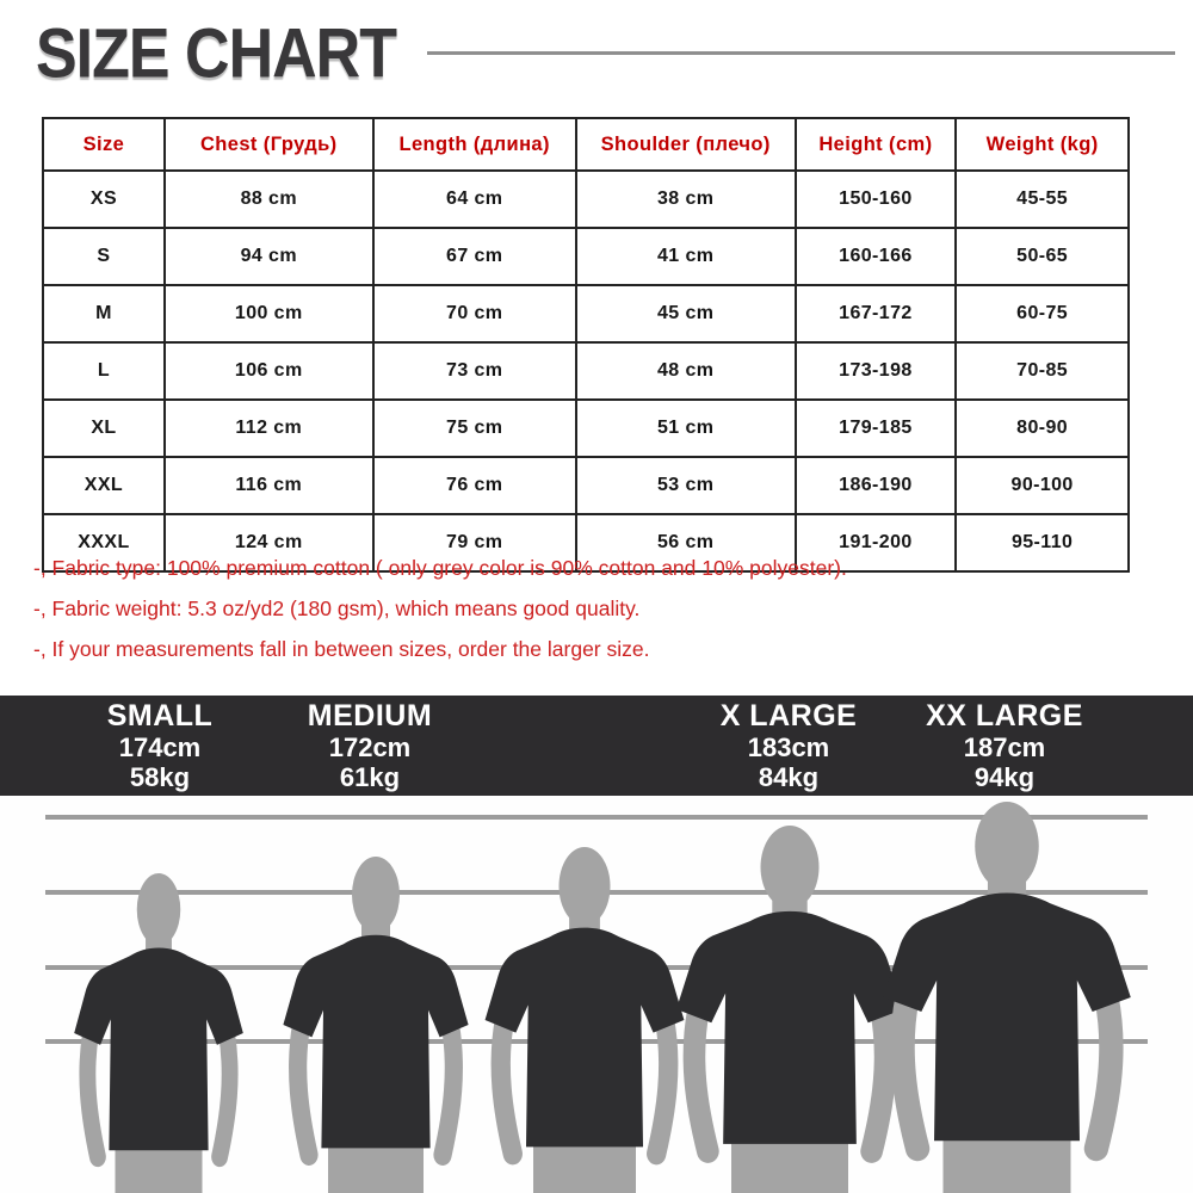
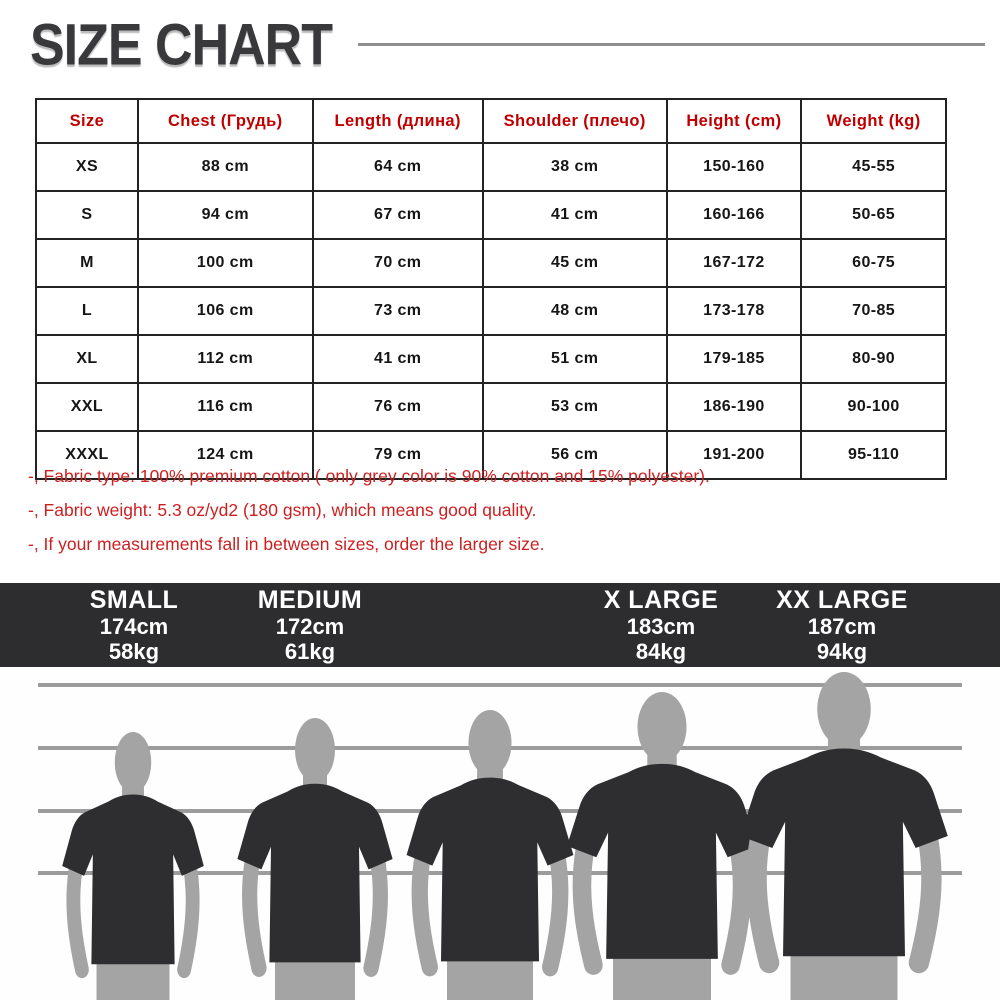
  SIZE CHART
  Size	Chest (Грудь)	Length (длина)	Shoulder (плечо)	Height (cm)	Weight (kg)
  XS	88 cm	64 cm	38 cm	150-160	45-55
  S	94 cm	67 cm	41 cm	160-166	50-65
  M	100 cm	70 cm	45 cm	167-172	60-75
- L	106 cm	73 cm	48 cm	173-198	70-85
+ L	106 cm	73 cm	48 cm	173-178	70-85
- XL	112 cm	75 cm	51 cm	179-185	80-90
+ XL	112 cm	41 cm	51 cm	179-185	80-90
  XXL	116 cm	76 cm	53 cm	186-190	90-100
  XXXL	124 cm	79 cm	56 cm	191-200	95-110
- -, Fabric type: 100% premium cotton ( only grey color is 90% cotton and 10% polyester).
+ -, Fabric type: 100% premium cotton ( only grey color is 90% cotton and 15% polyester).
  -, Fabric weight: 5.3 oz/yd2 (180 gsm), which means good quality.
  -, If your measurements fall in between sizes, order the larger size.
  SMALL
  174cm
  58kg
  MEDIUM
  172cm
  61kg
  X LARGE
  183cm
  84kg
  XX LARGE
  187cm
  94kg
